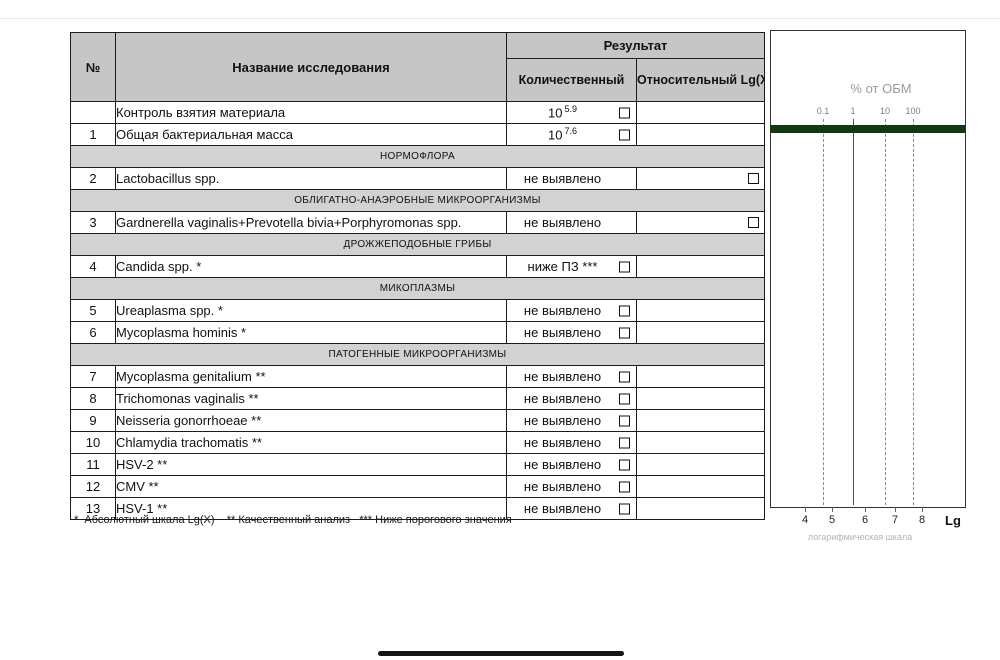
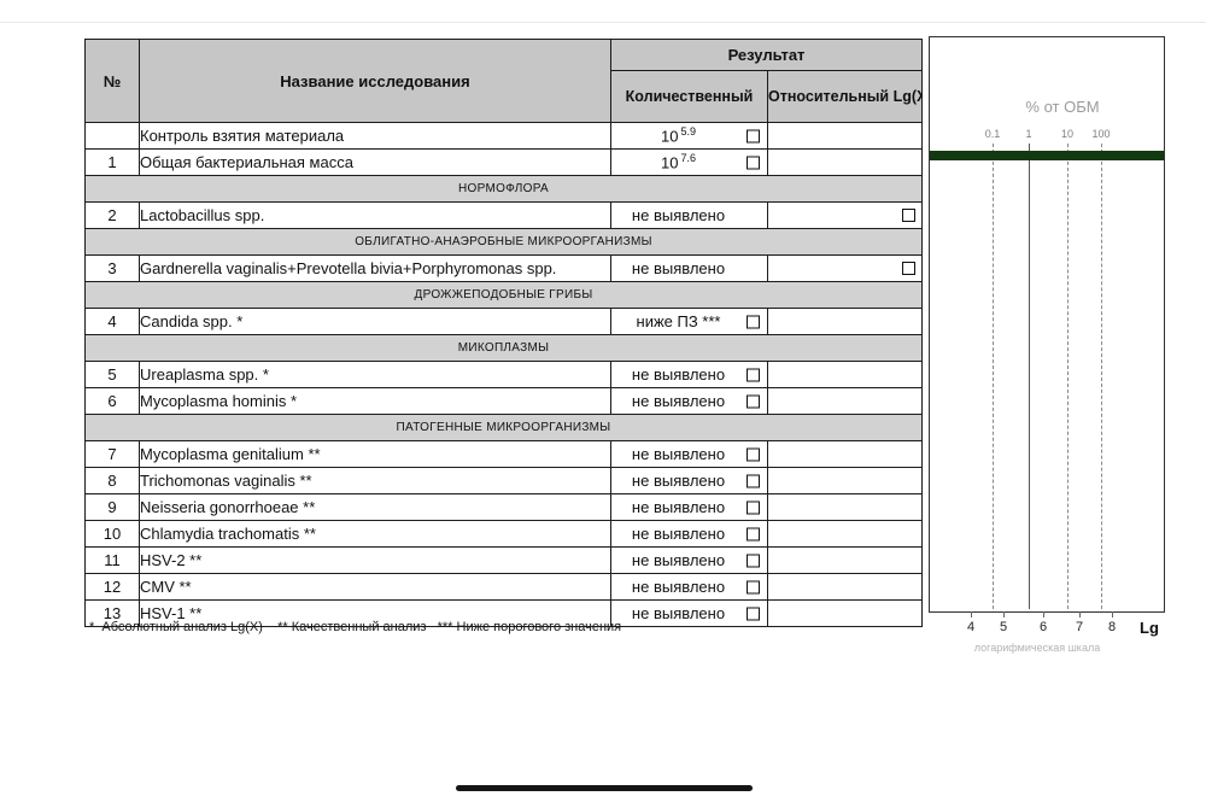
  №	Название исследования	Результат
  Количественный	Относительный Lg(Х
  	Контроль взятия материала	10 5.9
  1	Общая бактериальная масса	10 7.6
  НОРМОФЛОРА
  2	Lactobacillus spp.	не выявлено
  ОБЛИГАТНО-АНАЭРОБНЫЕ МИКРООРГАНИЗМЫ
  3	Gardnerella vaginalis+Prevotella bivia+Porphyromonas spp.	не выявлено
  ДРОЖЖЕПОДОБНЫЕ ГРИБЫ
  4	Candida spp. *	ниже ПЗ ***
  МИКОПЛАЗМЫ
  5	Ureaplasma spp. *	не выявлено
  6	Mycoplasma hominis *	не выявлено
  ПАТОГЕННЫЕ МИКРООРГАНИЗМЫ
  7	Mycoplasma genitalium **	не выявлено
  8	Trichomonas vaginalis **	не выявлено
  9	Neisseria gonorrhoeae **	не выявлено
  10	Chlamydia trachomatis **	не выявлено
  11	HSV-2 **	не выявлено
  12	CMV **	не выявлено
  13	HSV-1 **	не выявлено
- * Абсолютный шкала Lg(X) ** Качественный анализ *** Ниже порогового значения
+ * Абсолютный анализ Lg(X) ** Качественный анализ *** Ниже порогового значения
  % от ОБМ
  0.1
  1
  10
  100
  Lg
  логарифмическая шкала
  4
  5
  6
  7
  8
